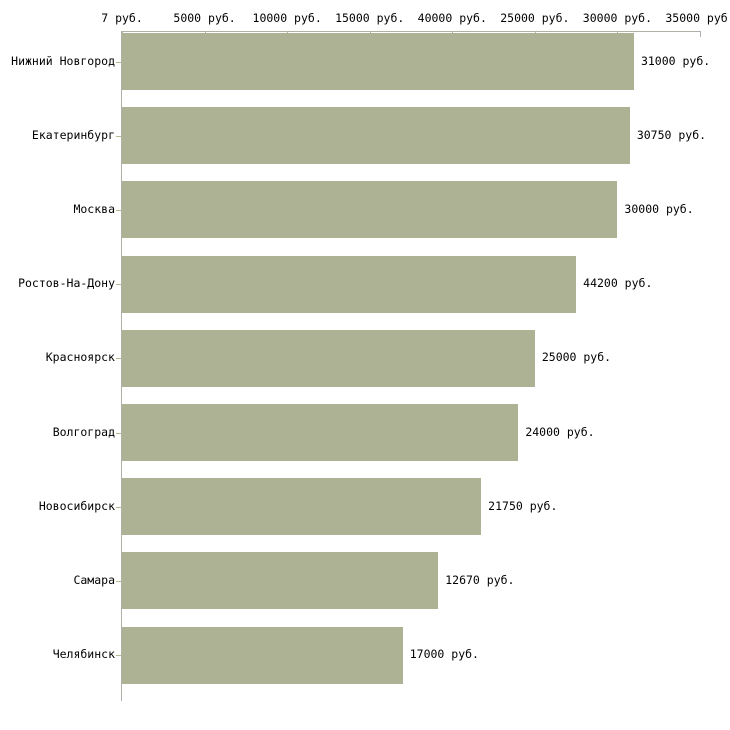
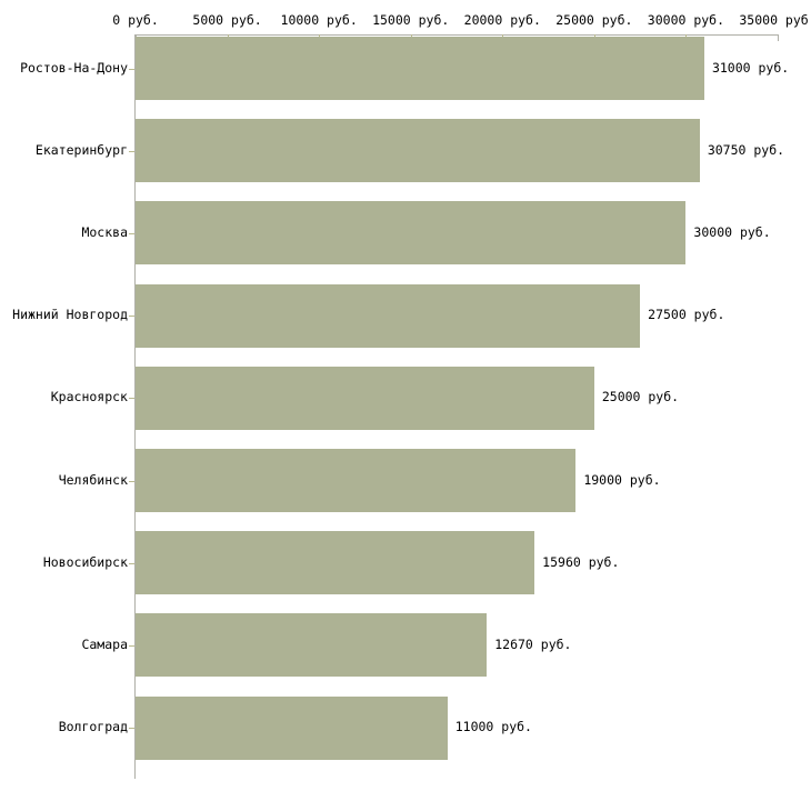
- 7 руб.
+ 0 руб.
  5000 руб.
  10000 руб.
  15000 руб.
- 40000 руб.
+ 20000 руб.
  25000 руб.
  30000 руб.
  35000 руб
- Нижний Новгород
+ Ростов-На-Дону
  31000 руб.
  Екатеринбург
  30750 руб.
  Москва
  30000 руб.
- Ростов-На-Дону
+ Нижний Новгород
- 44200 руб.
+ 27500 руб.
  Красноярск
  25000 руб.
- Волгоград
+ Челябинск
- 24000 руб.
+ 19000 руб.
  Новосибирск
- 21750 руб.
+ 15960 руб.
  Самара
  12670 руб.
- Челябинск
+ Волгоград
- 17000 руб.
+ 11000 руб.
